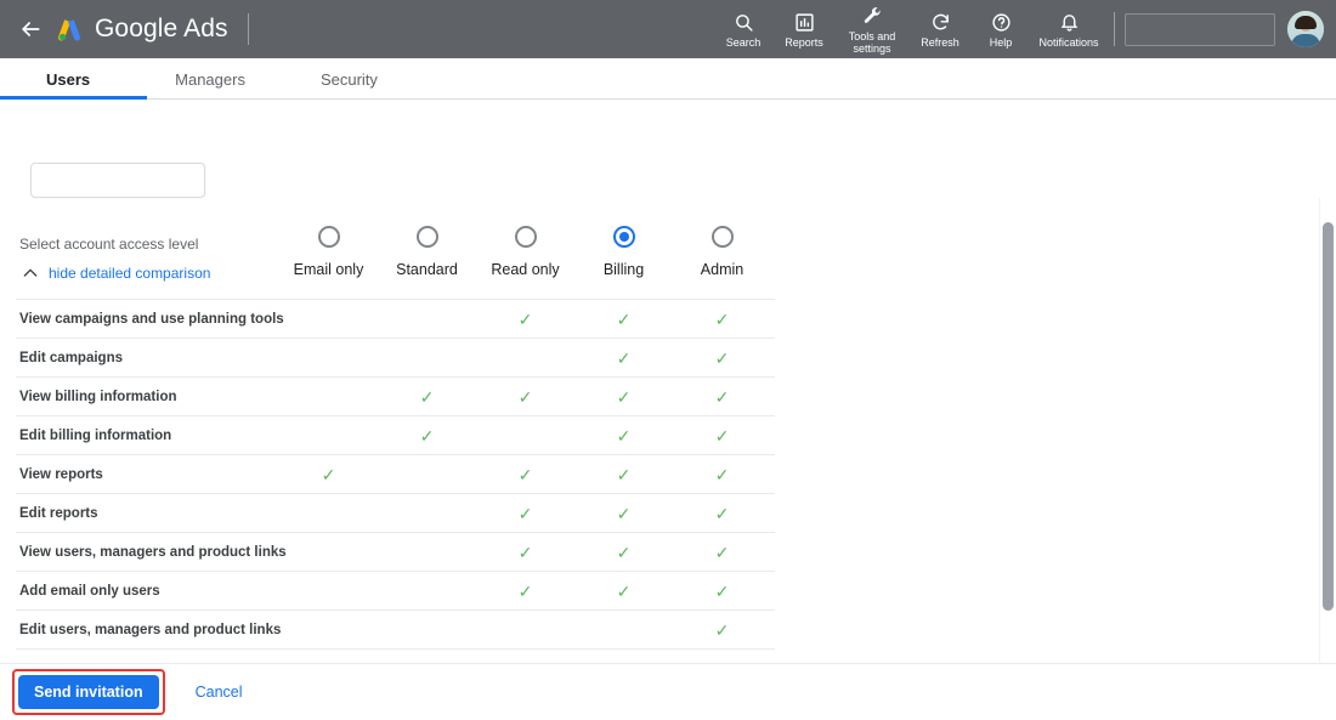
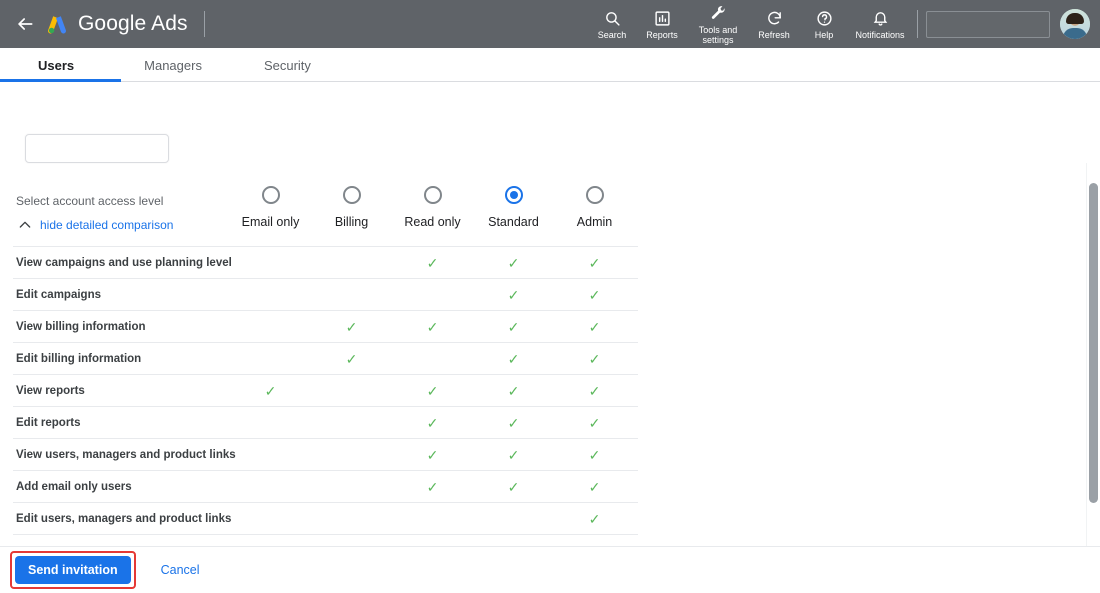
  Google Ads
  Search
  Reports
  Tools and
  settings
  Refresh
  Help
  Notifications
  Users
  Managers
  Security
  Select account access level
  hide detailed comparison
  Email only
- Standard
+ Billing
  Read only
- Billing
+ Standard
  Admin
- View campaigns and use planning tools
+ View campaigns and use planning level
  ✓
  ✓
  ✓
  Edit campaigns
  ✓
  ✓
  View billing information
  ✓
  ✓
  ✓
  ✓
  Edit billing information
  ✓
  ✓
  ✓
  View reports
  ✓
  ✓
  ✓
  ✓
  Edit reports
  ✓
  ✓
  ✓
  View users, managers and product links
  ✓
  ✓
  ✓
  Add email only users
  ✓
  ✓
  ✓
  Edit users, managers and product links
  ✓
  Send invitation
  Cancel
